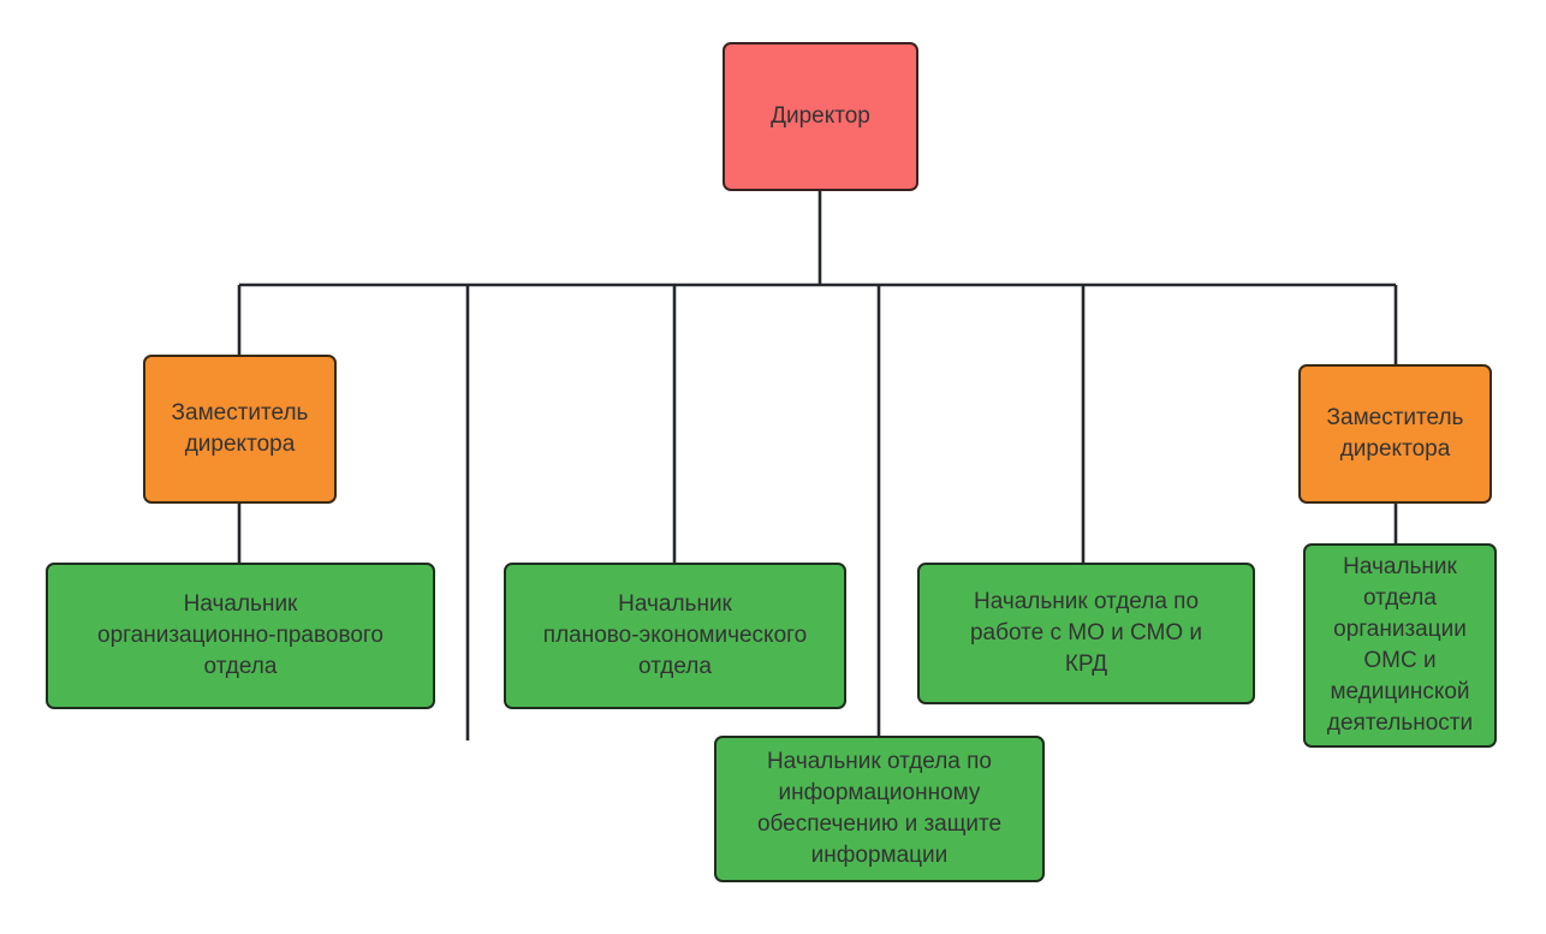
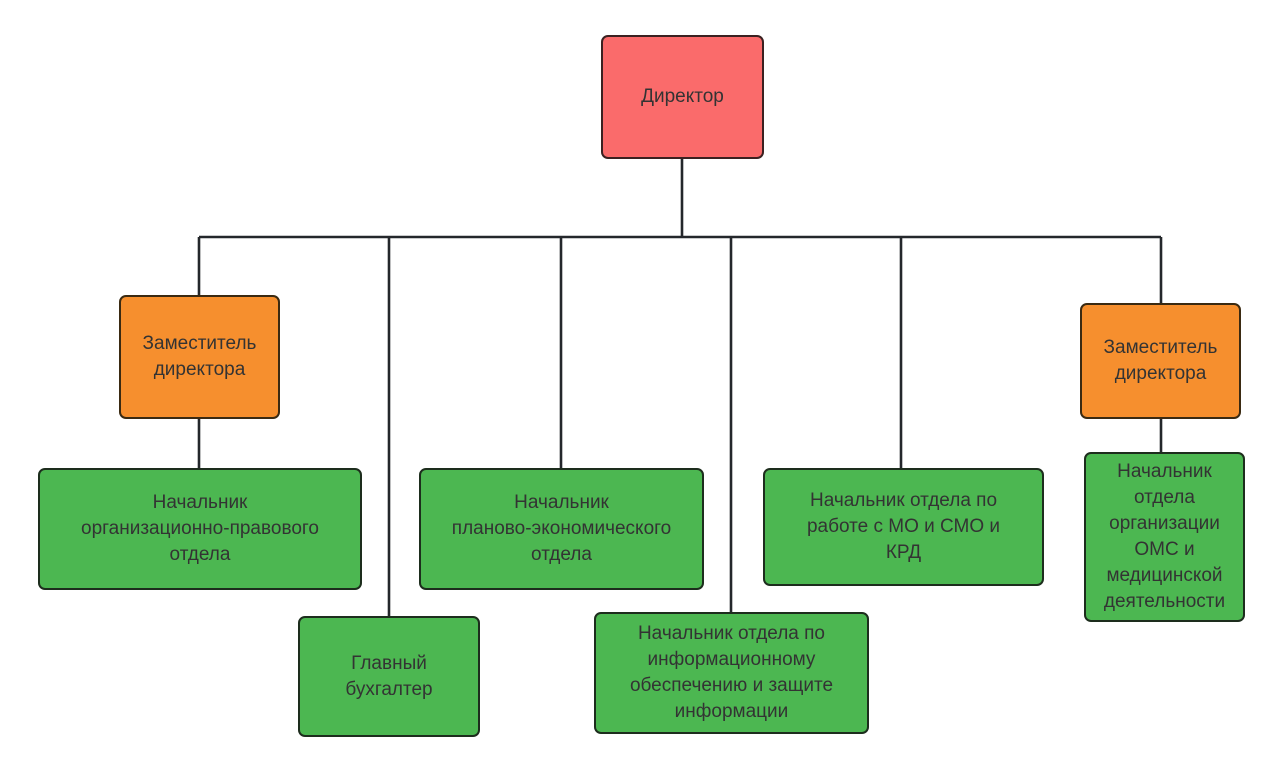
  Директор
  Заместитель
  директора
  Заместитель
  директора
  Начальник
  организационно-правового
  отдела
  Начальник
  планово-экономического
  отдела
  Начальник отдела по
  работе с МО и СМО и
  КРД
  Начальник
  отдела
  организации
  ОМС и
  медицинской
  деятельности
+ Главный
+ бухгалтер
  Начальник отдела по
  информационному
  обеспечению и защите
  информации
